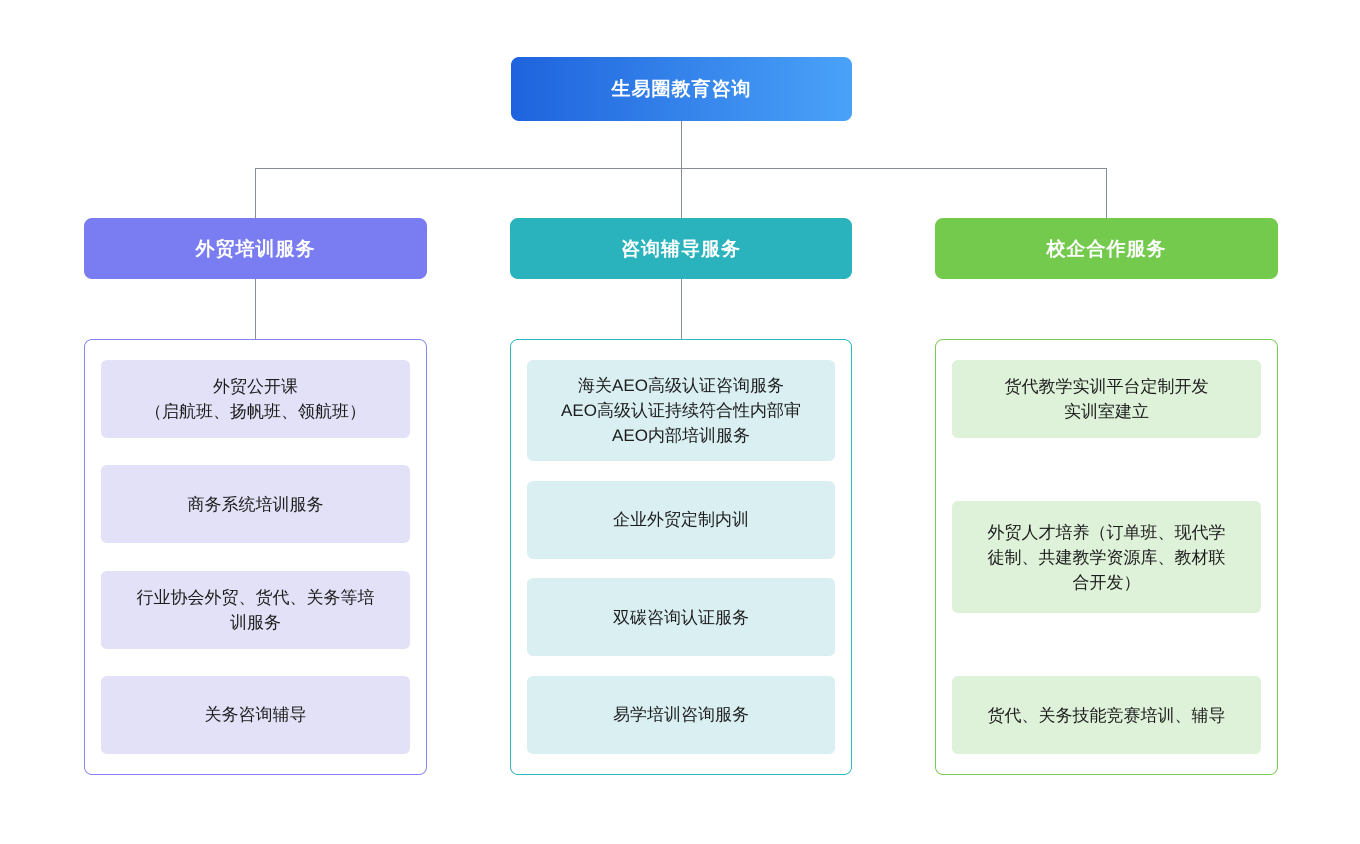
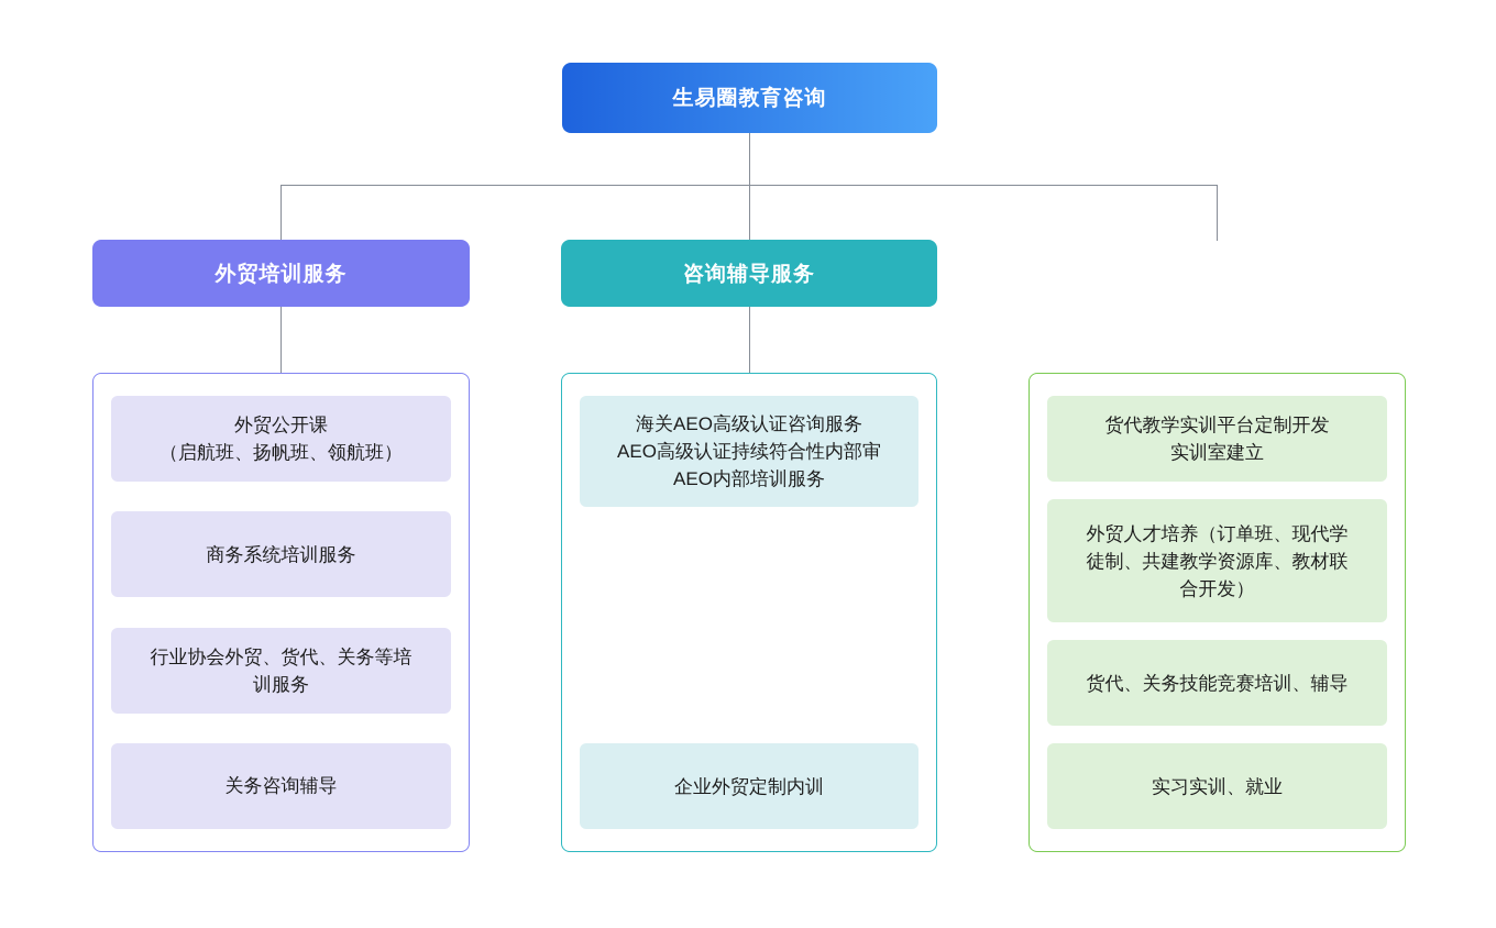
  生易圈教育咨询
  外贸培训服务
  咨询辅导服务
- 校企合作服务
  外贸公开课
  （启航班、扬帆班、领航班）
  商务系统培训服务
  行业协会外贸、货代、关务等培
  训服务
  关务咨询辅导
  海关AEO高级认证咨询服务
  AEO高级认证持续符合性内部审
  AEO内部培训服务
  企业外贸定制内训
- 双碳咨询认证服务
- 易学培训咨询服务
  货代教学实训平台定制开发
  实训室建立
  外贸人才培养（订单班、现代学
  徒制、共建教学资源库、教材联
  合开发）
  货代、关务技能竞赛培训、辅导
+ 实习实训、就业
